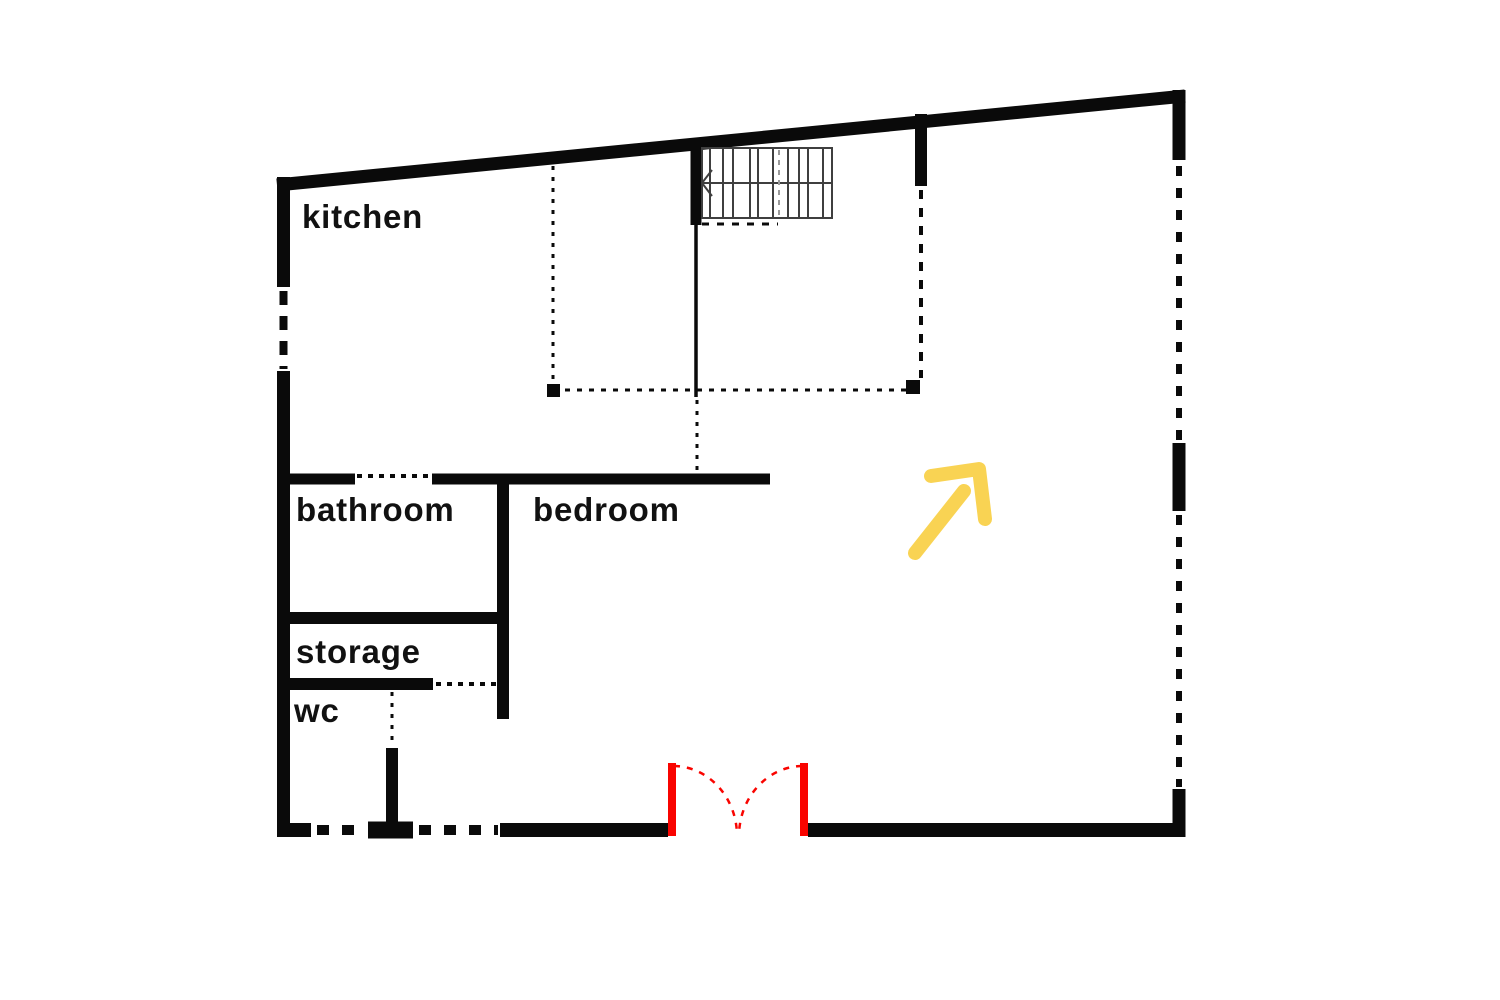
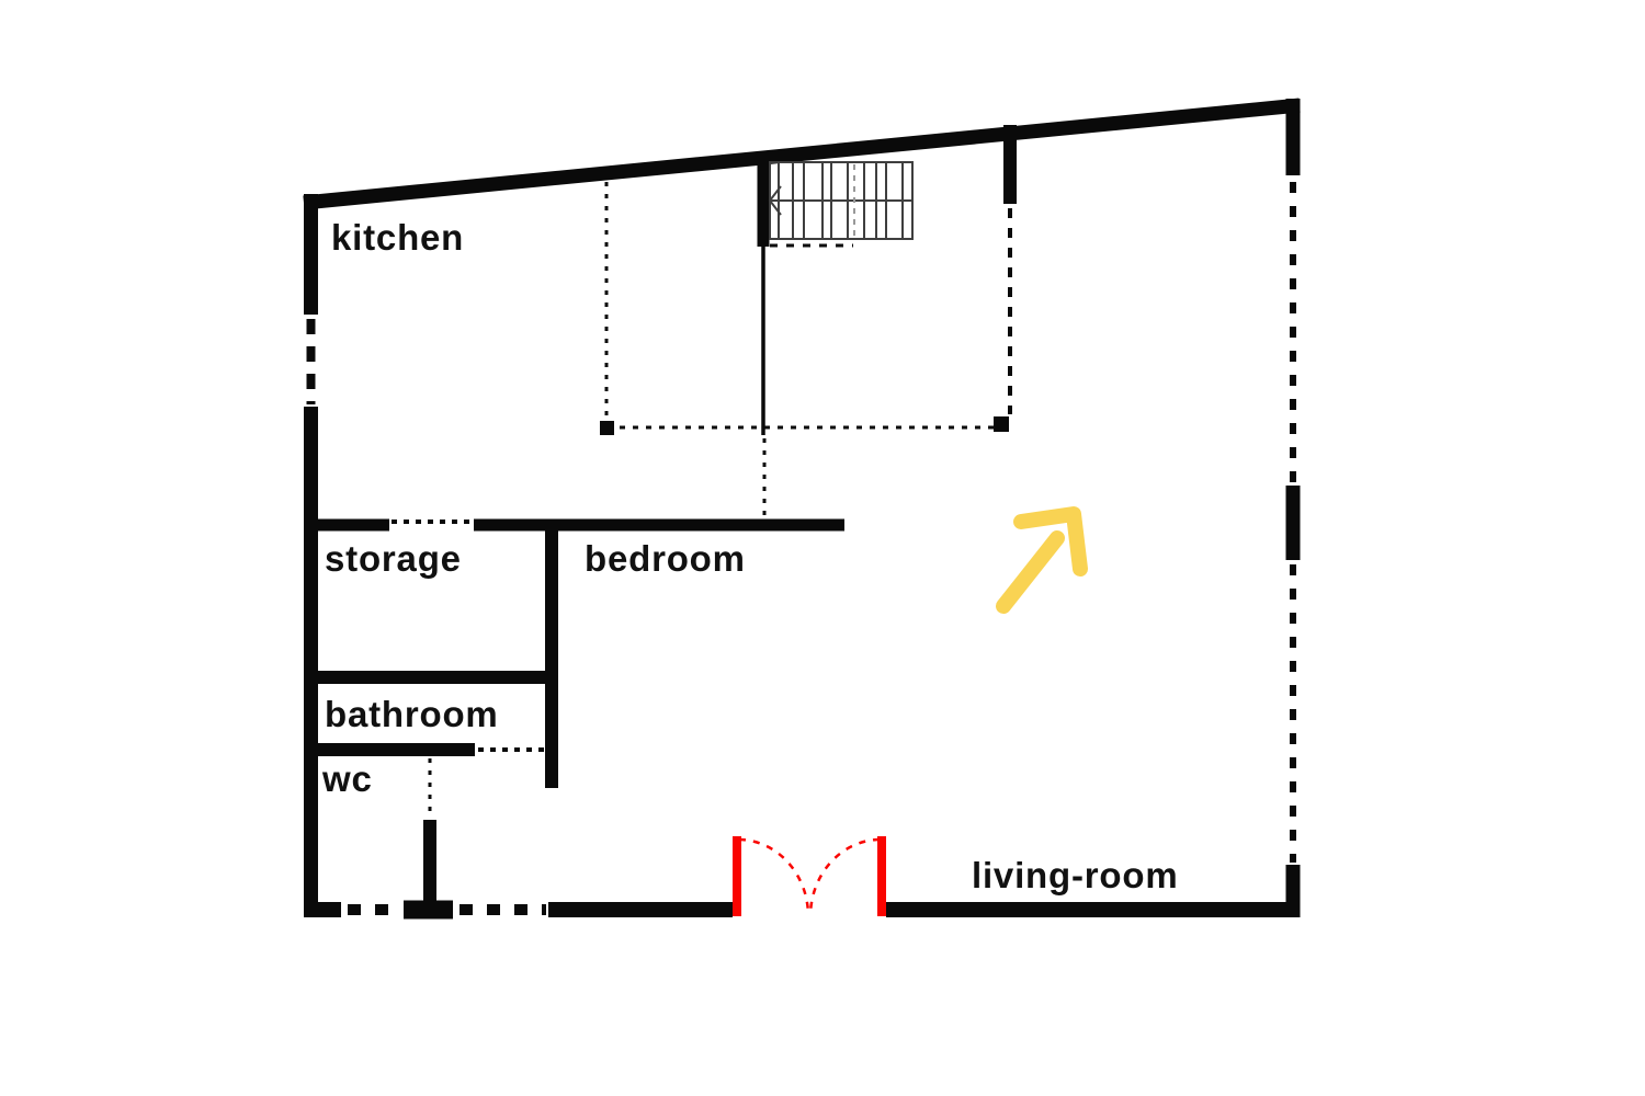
  kitchen
- bathroom
+ storage
  bedroom
- storage
+ bathroom
  wc
+ living-room
